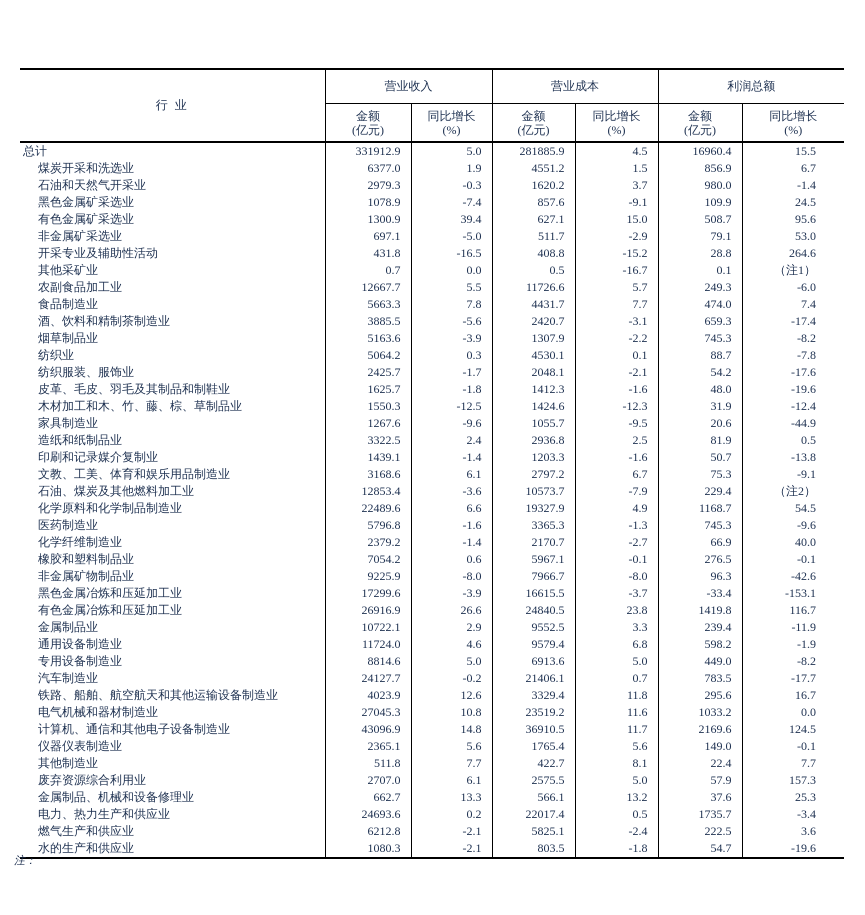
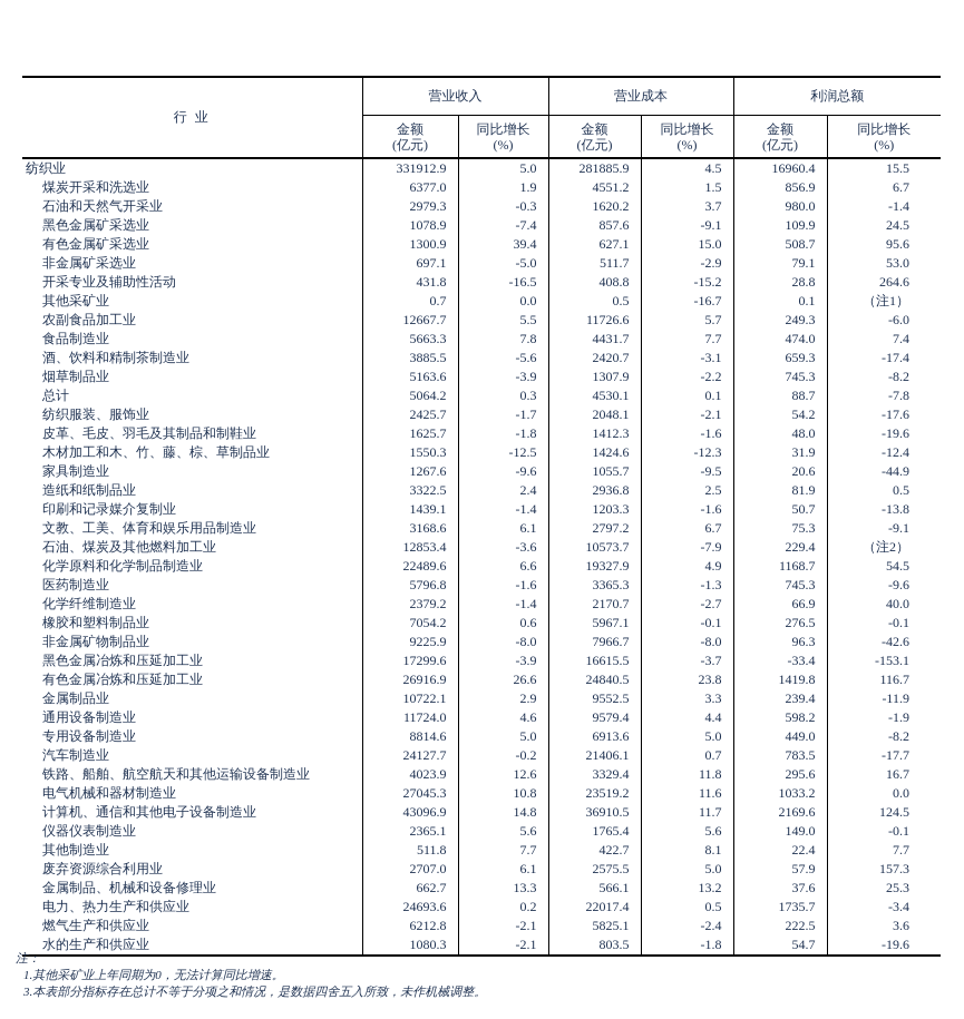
  行 业	营业收入	营业成本	利润总额
  金额 (亿元)	同比增长 (%)	金额 (亿元)	同比增长 (%)	金额 (亿元)	同比增长 (%)
- 总计	331912.9	5.0	281885.9	4.5	16960.4	15.5
+ 纺织业	331912.9	5.0	281885.9	4.5	16960.4	15.5
  煤炭开采和洗选业	6377.0	1.9	4551.2	1.5	856.9	6.7
  石油和天然气开采业	2979.3	-0.3	1620.2	3.7	980.0	-1.4
  黑色金属矿采选业	1078.9	-7.4	857.6	-9.1	109.9	24.5
  有色金属矿采选业	1300.9	39.4	627.1	15.0	508.7	95.6
  非金属矿采选业	697.1	-5.0	511.7	-2.9	79.1	53.0
  开采专业及辅助性活动	431.8	-16.5	408.8	-15.2	28.8	264.6
  其他采矿业	0.7	0.0	0.5	-16.7	0.1	（注1）
  农副食品加工业	12667.7	5.5	11726.6	5.7	249.3	-6.0
  食品制造业	5663.3	7.8	4431.7	7.7	474.0	7.4
  酒、饮料和精制茶制造业	3885.5	-5.6	2420.7	-3.1	659.3	-17.4
  烟草制品业	5163.6	-3.9	1307.9	-2.2	745.3	-8.2
- 纺织业	5064.2	0.3	4530.1	0.1	88.7	-7.8
+ 总计	5064.2	0.3	4530.1	0.1	88.7	-7.8
  纺织服装、服饰业	2425.7	-1.7	2048.1	-2.1	54.2	-17.6
  皮革、毛皮、羽毛及其制品和制鞋业	1625.7	-1.8	1412.3	-1.6	48.0	-19.6
  木材加工和木、竹、藤、棕、草制品业	1550.3	-12.5	1424.6	-12.3	31.9	-12.4
  家具制造业	1267.6	-9.6	1055.7	-9.5	20.6	-44.9
  造纸和纸制品业	3322.5	2.4	2936.8	2.5	81.9	0.5
  印刷和记录媒介复制业	1439.1	-1.4	1203.3	-1.6	50.7	-13.8
  文教、工美、体育和娱乐用品制造业	3168.6	6.1	2797.2	6.7	75.3	-9.1
  石油、煤炭及其他燃料加工业	12853.4	-3.6	10573.7	-7.9	229.4	（注2）
  化学原料和化学制品制造业	22489.6	6.6	19327.9	4.9	1168.7	54.5
  医药制造业	5796.8	-1.6	3365.3	-1.3	745.3	-9.6
  化学纤维制造业	2379.2	-1.4	2170.7	-2.7	66.9	40.0
  橡胶和塑料制品业	7054.2	0.6	5967.1	-0.1	276.5	-0.1
  非金属矿物制品业	9225.9	-8.0	7966.7	-8.0	96.3	-42.6
  黑色金属冶炼和压延加工业	17299.6	-3.9	16615.5	-3.7	-33.4	-153.1
  有色金属冶炼和压延加工业	26916.9	26.6	24840.5	23.8	1419.8	116.7
  金属制品业	10722.1	2.9	9552.5	3.3	239.4	-11.9
- 通用设备制造业	11724.0	4.6	9579.4	6.8	598.2	-1.9
+ 通用设备制造业	11724.0	4.6	9579.4	4.4	598.2	-1.9
  专用设备制造业	8814.6	5.0	6913.6	5.0	449.0	-8.2
  汽车制造业	24127.7	-0.2	21406.1	0.7	783.5	-17.7
  铁路、船舶、航空航天和其他运输设备制造业	4023.9	12.6	3329.4	11.8	295.6	16.7
  电气机械和器材制造业	27045.3	10.8	23519.2	11.6	1033.2	0.0
  计算机、通信和其他电子设备制造业	43096.9	14.8	36910.5	11.7	2169.6	124.5
  仪器仪表制造业	2365.1	5.6	1765.4	5.6	149.0	-0.1
  其他制造业	511.8	7.7	422.7	8.1	22.4	7.7
  废弃资源综合利用业	2707.0	6.1	2575.5	5.0	57.9	157.3
  金属制品、机械和设备修理业	662.7	13.3	566.1	13.2	37.6	25.3
  电力、热力生产和供应业	24693.6	0.2	22017.4	0.5	1735.7	-3.4
  燃气生产和供应业	6212.8	-2.1	5825.1	-2.4	222.5	3.6
  水的生产和供应业	1080.3	-2.1	803.5	-1.8	54.7	-19.6
  注：
+ 1.其他采矿业上年同期为0，无法计算同比增速。
+ 3.本表部分指标存在总计不等于分项之和情况，是数据四舍五入所致，未作机械调整。
